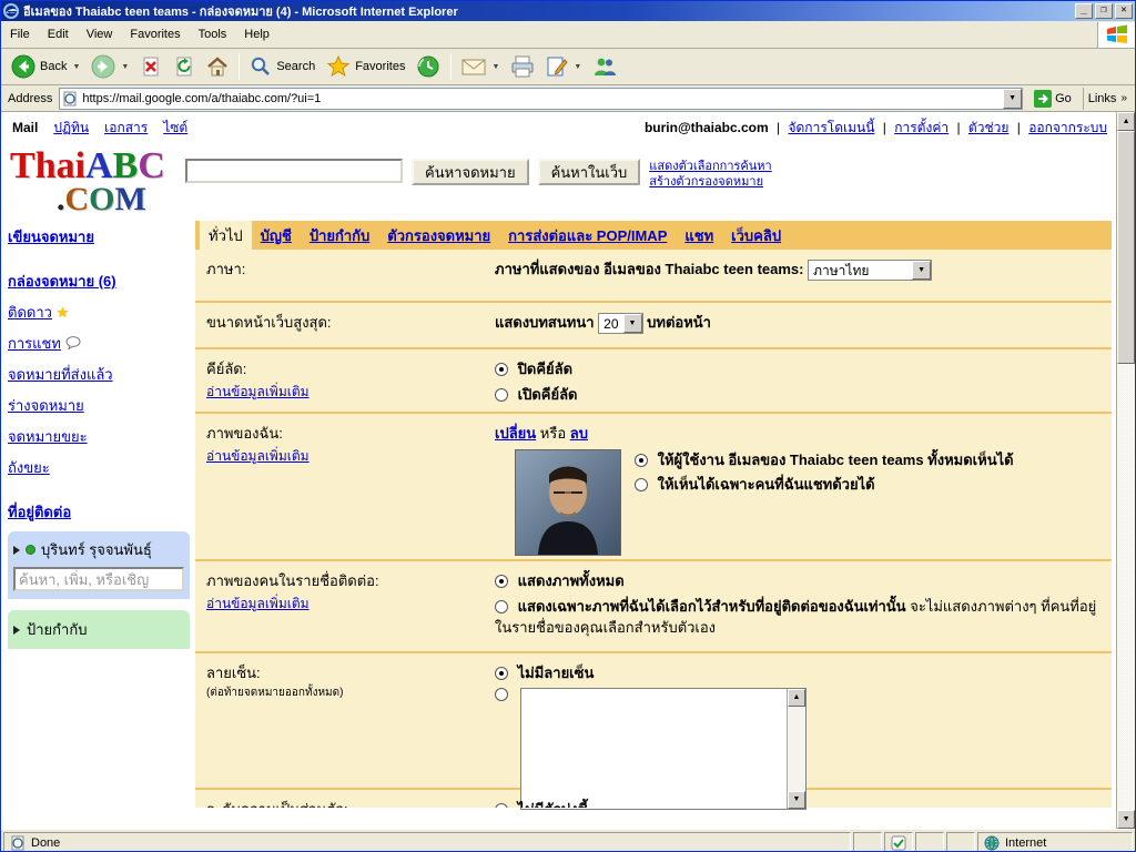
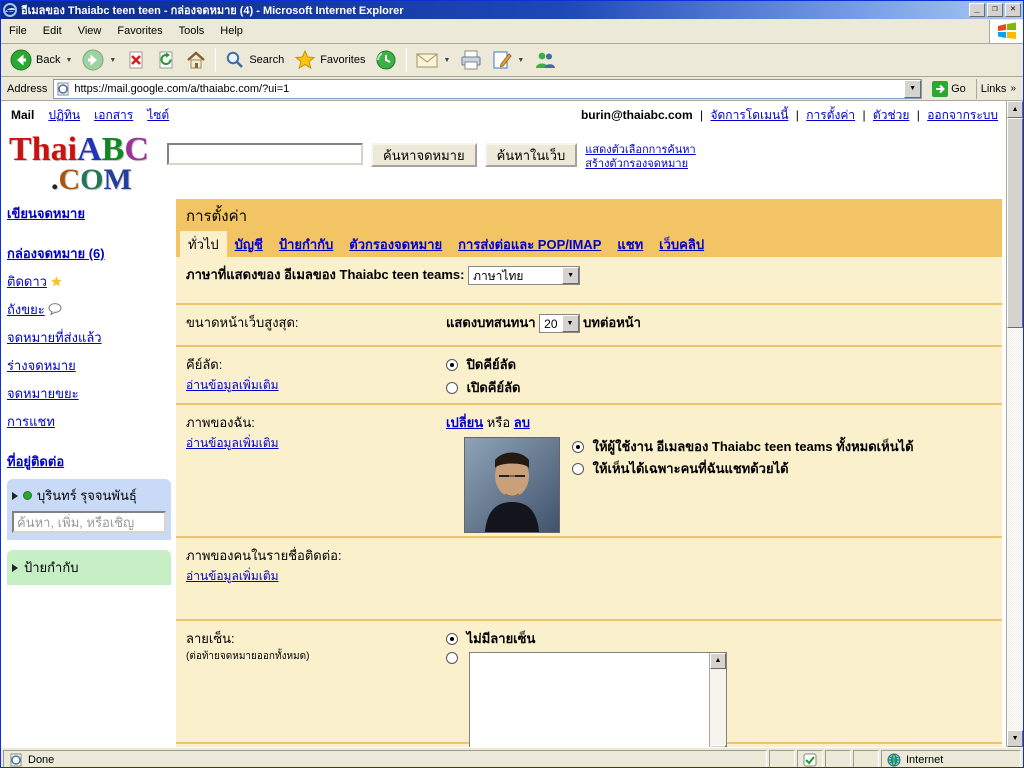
- อีเมลของ Thaiabc teen teams - กล่องจดหมาย (4) - Microsoft Internet Explorer
+ อีเมลของ Thaiabc teen teen - กล่องจดหมาย (4) - Microsoft Internet Explorer
  _
  ❐
  ✕
  File
  Edit
  View
  Favorites
  Tools
  Help
  Back
  Search
  Favorites
  Address
  https://mail.google.com/a/thaiabc.com/?ui=1
  Go
  Links
  »
  Mail
  ปฏิทิน
  เอกสาร
  ไซต์
  burin@thaiabc.com | จัดการโดเมนนี้ | การตั้งค่า | ตัวช่วย | ออกจากระบบ
  ThaiABC
  .COM
  ค้นหาจดหมาย
  ค้นหาในเว็บ
  แสดงตัวเลือกการค้นหา
  สร้างตัวกรองจดหมาย
  เขียนจดหมาย
  กล่องจดหมาย (6)
  ติดดาว ★
- การแชท
+ ถังขยะ
  จดหมายที่ส่งแล้ว
  ร่างจดหมาย
  จดหมายขยะ
- ถังขยะ
+ การแชท
  ที่อยู่ติดต่อ
  บุรินทร์ รุจจนพันธุ์
  ค้นหา, เพิ่ม, หรือเชิญ
  ป้ายกำกับ
+ การตั้งค่า
  ทั่วไป
  บัญชี
  ป้ายกำกับ
  ตัวกรองจดหมาย
  การส่งต่อและ POP/IMAP
  แชท
  เว็บคลิป
- ภาษา:
  ภาษาที่แสดงของ อีเมลของ Thaiabc teen teams:
  ภาษาไทย
  ขนาดหน้าเว็บสูงสุด:
  แสดงบทสนทนา
  20
  บทต่อหน้า
  คีย์ลัด:
  อ่านข้อมูลเพิ่มเติม
  ปิดคีย์ลัด
  เปิดคีย์ลัด
  ภาพของฉัน:
  อ่านข้อมูลเพิ่มเติม
  เปลี่ยน หรือ ลบ
  ให้ผู้ใช้งาน อีเมลของ Thaiabc teen teams ทั้งหมดเห็นได้
  ให้เห็นได้เฉพาะคนที่ฉันแชทด้วยได้
  ภาพของคนในรายชื่อติดต่อ:
  อ่านข้อมูลเพิ่มเติม
- แสดงภาพทั้งหมด
- แสดงเฉพาะภาพที่ฉันได้เลือกไว้สำหรับที่อยู่ติดต่อของฉันเท่านั้น จะไม่แสดงภาพต่างๆ ที่คนที่อยู่ในรายชื่อของคุณเลือกสำหรับตัวเอง
  ลายเซ็น:
  (ต่อท้ายจดหมายออกทั้งหมด)
  ไม่มีลายเซ็น
  Done
  Internet
